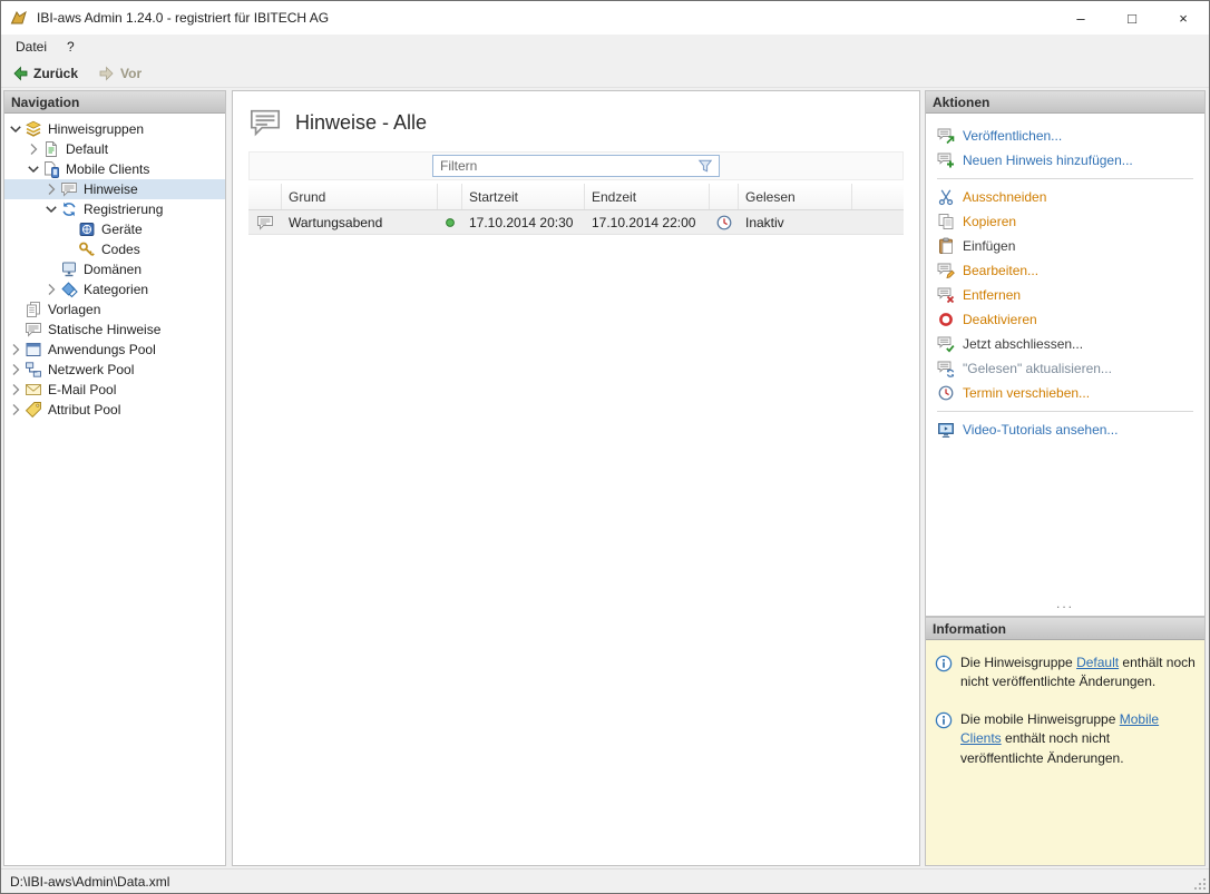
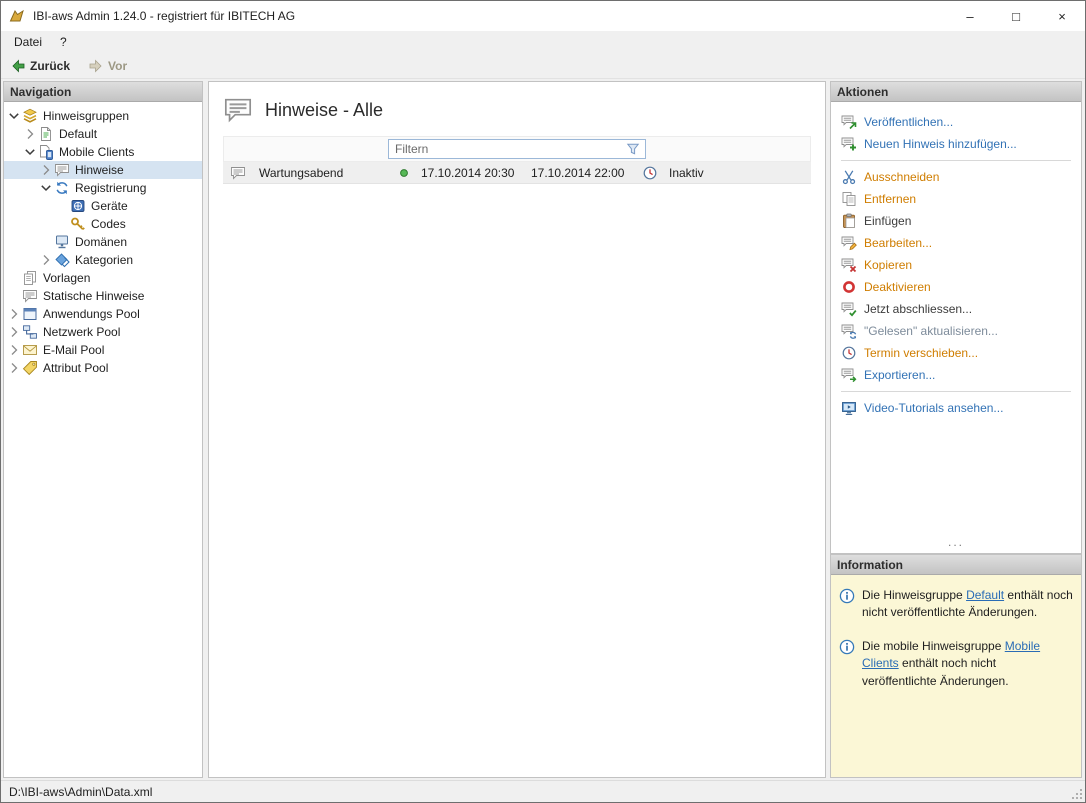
  IBI-aws Admin 1.24.0 - registriert für IBITECH AG
  –
  □
  ×
  Datei
  ?
  Zurück
  Vor
  Navigation
  Hinweisgruppen
  Default
  Mobile Clients
  Hinweise
  Registrierung
  Geräte
  Codes
  Domänen
  Kategorien
  Vorlagen
  Statische Hinweise
  Anwendungs Pool
  Netzwerk Pool
  E-Mail Pool
  Attribut Pool
  Hinweise - Alle
  Filtern
- Grund
- Startzeit
- Endzeit
- Gelesen
  Wartungsabend
  17.10.2014 20:30
  17.10.2014 22:00
  Inaktiv
  Aktionen
  Veröffentlichen...
  Neuen Hinweis hinzufügen...
  Ausschneiden
- Kopieren
+ Entfernen
  Einfügen
  Bearbeiten...
- Entfernen
+ Kopieren
  Deaktivieren
  Jetzt abschliessen...
  "Gelesen" aktualisieren...
  Termin verschieben...
+ Exportieren...
  Video-Tutorials ansehen...
  ...
  Information
  Die Hinweisgruppe Default enthält noch nicht veröffentlichte Änderungen.
  Die mobile Hinweisgruppe Mobile Clients enthält noch nicht veröffentlichte Änderungen.
  D:\IBI-aws\Admin\Data.xml
